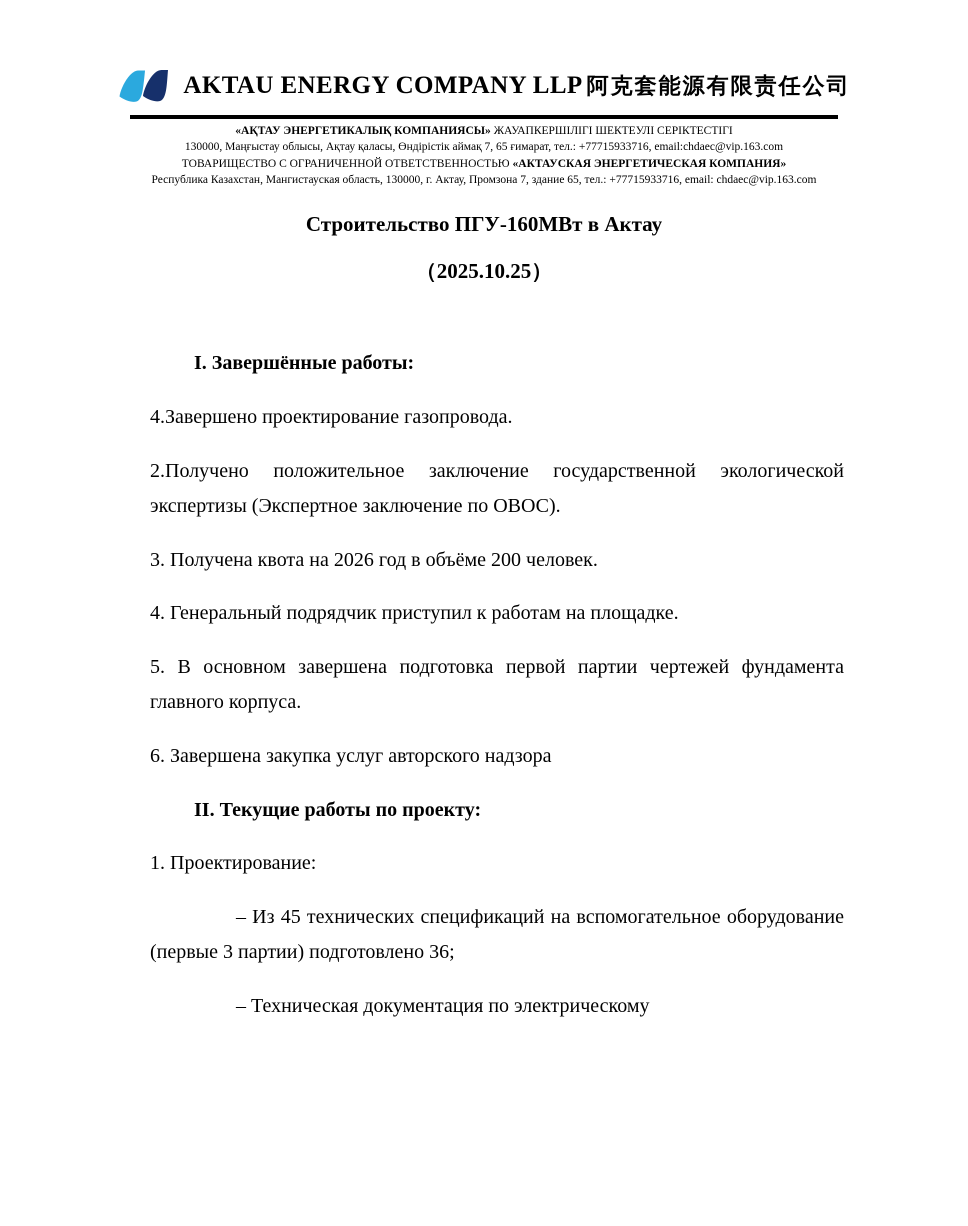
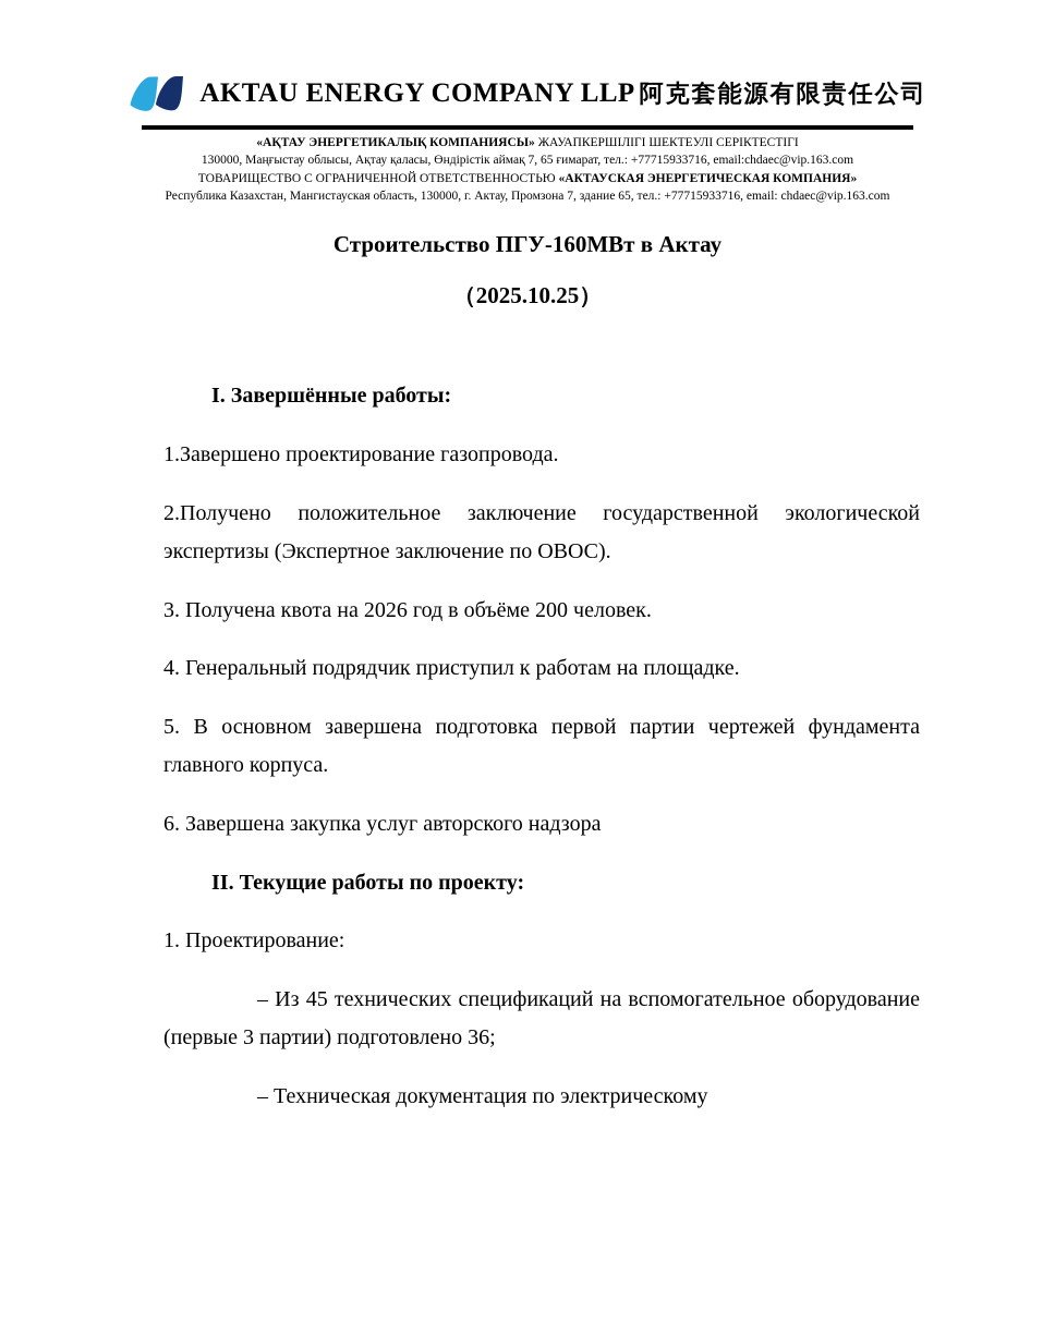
  AKTAU ENERGY COMPANY LLP 阿克套能源有限责任公司
  «АҚТАУ ЭНЕРГЕТИКАЛЫҚ КОМПАНИЯСЫ» ЖАУАПКЕРШІЛІГІ ШЕКТЕУЛІ СЕРІКТЕСТІГІ
  130000, Маңғыстау облысы, Ақтау қаласы, Өндірістік аймақ 7, 65 ғимарат, тел.: +77715933716, email:chdaec@vip.163.com
  ТОВАРИЩЕСТВО С ОГРАНИЧЕННОЙ ОТВЕТСТВЕННОСТЬЮ «АКТАУСКАЯ ЭНЕРГЕТИЧЕСКАЯ КОМПАНИЯ»
  Республика Казахстан, Мангистауская область, 130000, г. Актау, Промзона 7, здание 65, тел.: +77715933716, email: chdaec@vip.163.com
  Строительство ПГУ-160МВт в Актау
  （2025.10.25）
  I. Завершённые работы:
- 4.Завершено проектирование газопровода.
+ 1.Завершено проектирование газопровода.
  2.Получено положительное заключение государственной экологической экспертизы (Экспертное заключение по ОВОС).
  3. Получена квота на 2026 год в объёме 200 человек.
  4. Генеральный подрядчик приступил к работам на площадке.
  5. В основном завершена подготовка первой партии чертежей фундамента главного корпуса.
  6. Завершена закупка услуг авторского надзора
  II. Текущие работы по проекту:
  1. Проектирование:
  – Из 45 технических спецификаций на вспомогательное оборудование (первые 3 партии) подготовлено 36;
  – Техническая документация по электрическому
